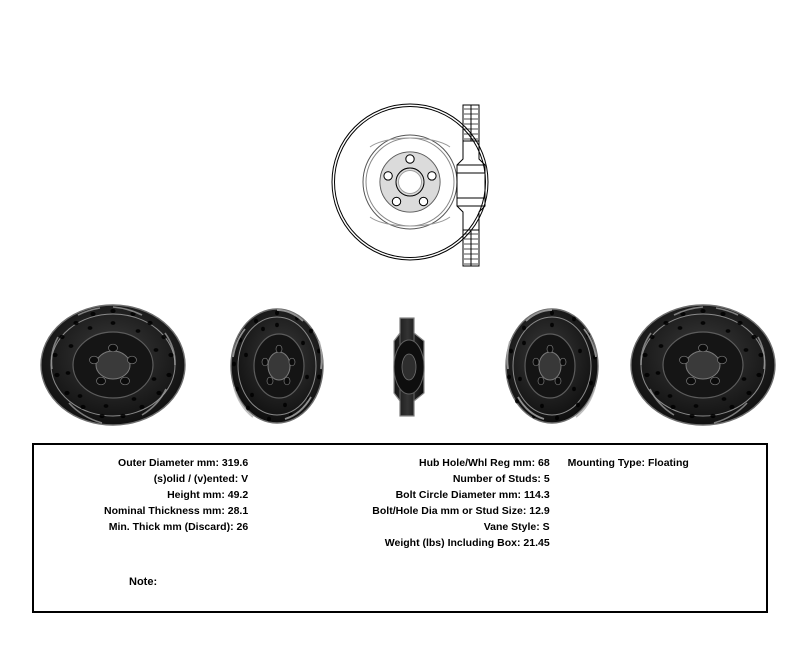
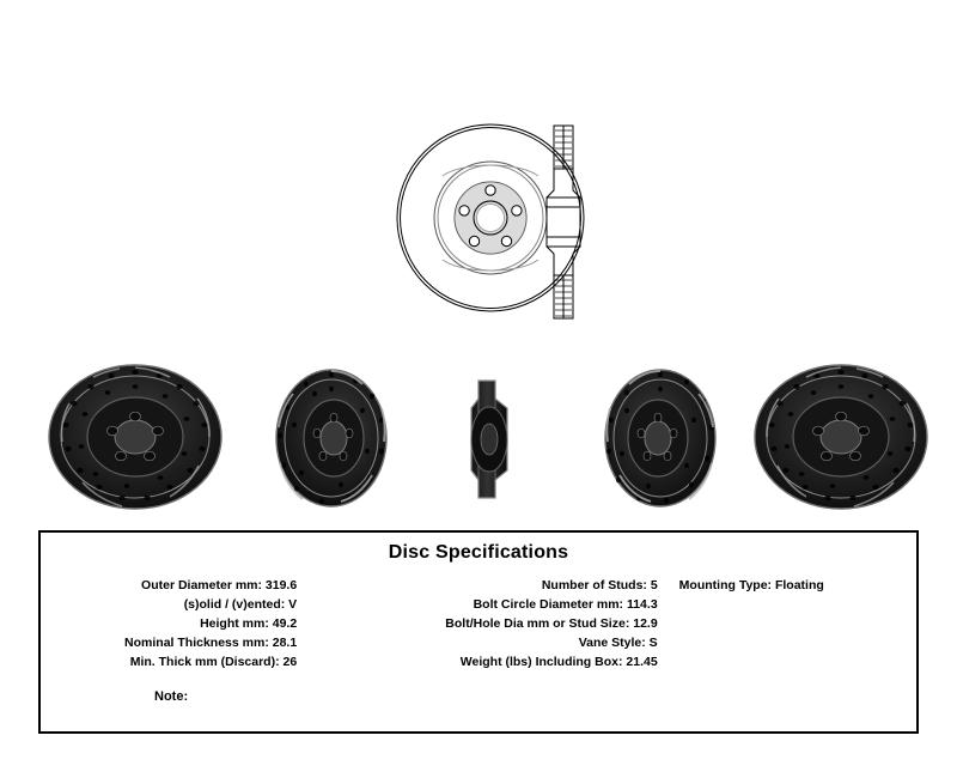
+ Disc Specifications
  Outer Diameter mm: 319.6
  (s)olid / (v)ented: V
  Height mm: 49.2
  Nominal Thickness mm: 28.1
  Min. Thick mm (Discard): 26
- Hub Hole/Whl Reg mm: 68
  Number of Studs: 5
  Bolt Circle Diameter mm: 114.3
  Bolt/Hole Dia mm or Stud Size: 12.9
  Vane Style: S
  Weight (lbs) Including Box: 21.45
  Mounting Type: Floating
  Note:
